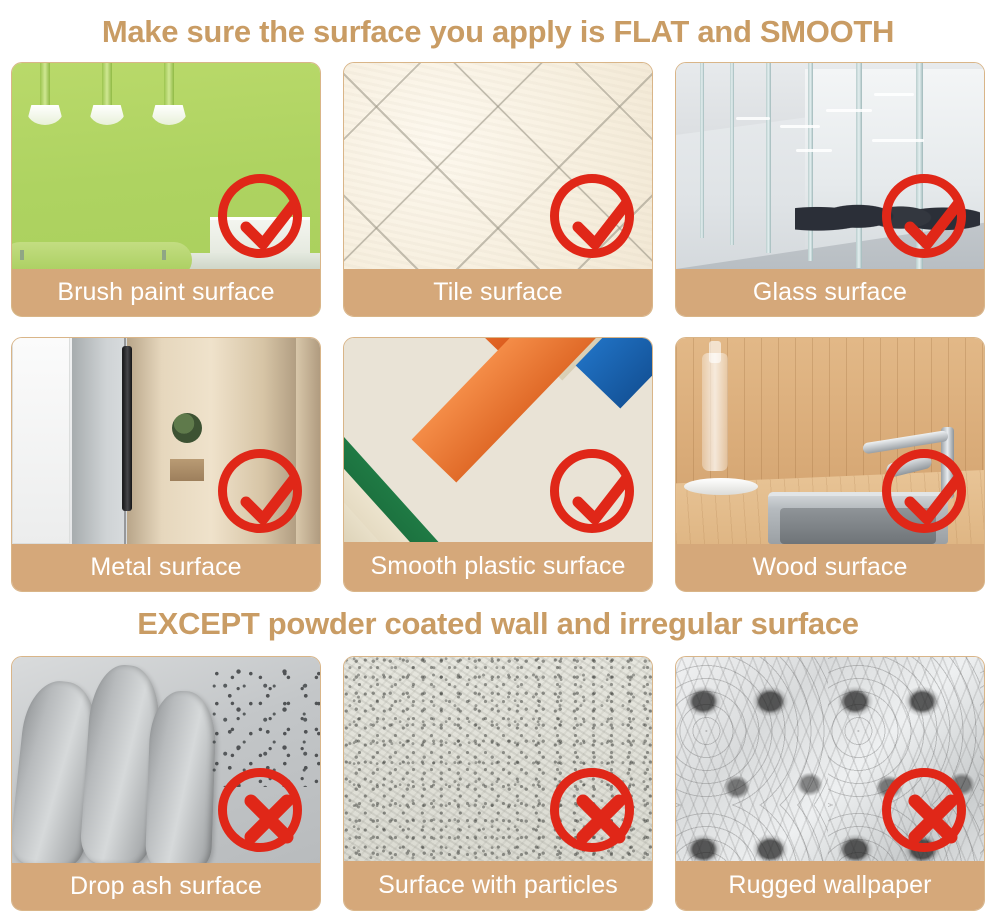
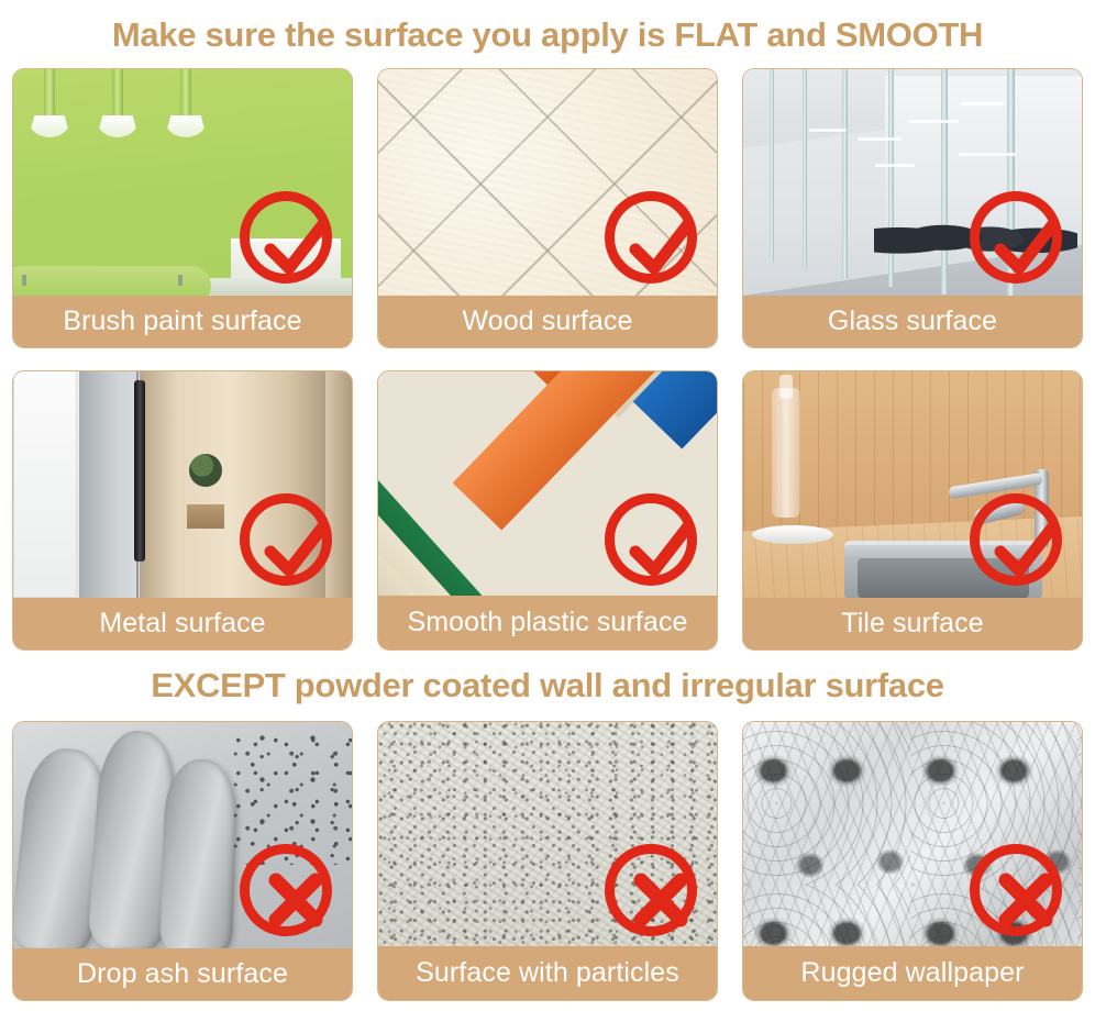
  Make sure the surface you apply is FLAT and SMOOTH
  Brush paint surface
- Tile surface
+ Wood surface
  Glass surface
  Metal surface
  Smooth plastic surface
- Wood surface
+ Tile surface
  EXCEPT powder coated wall and irregular surface
  Drop ash surface
  Surface with particles
  Rugged wallpaper
